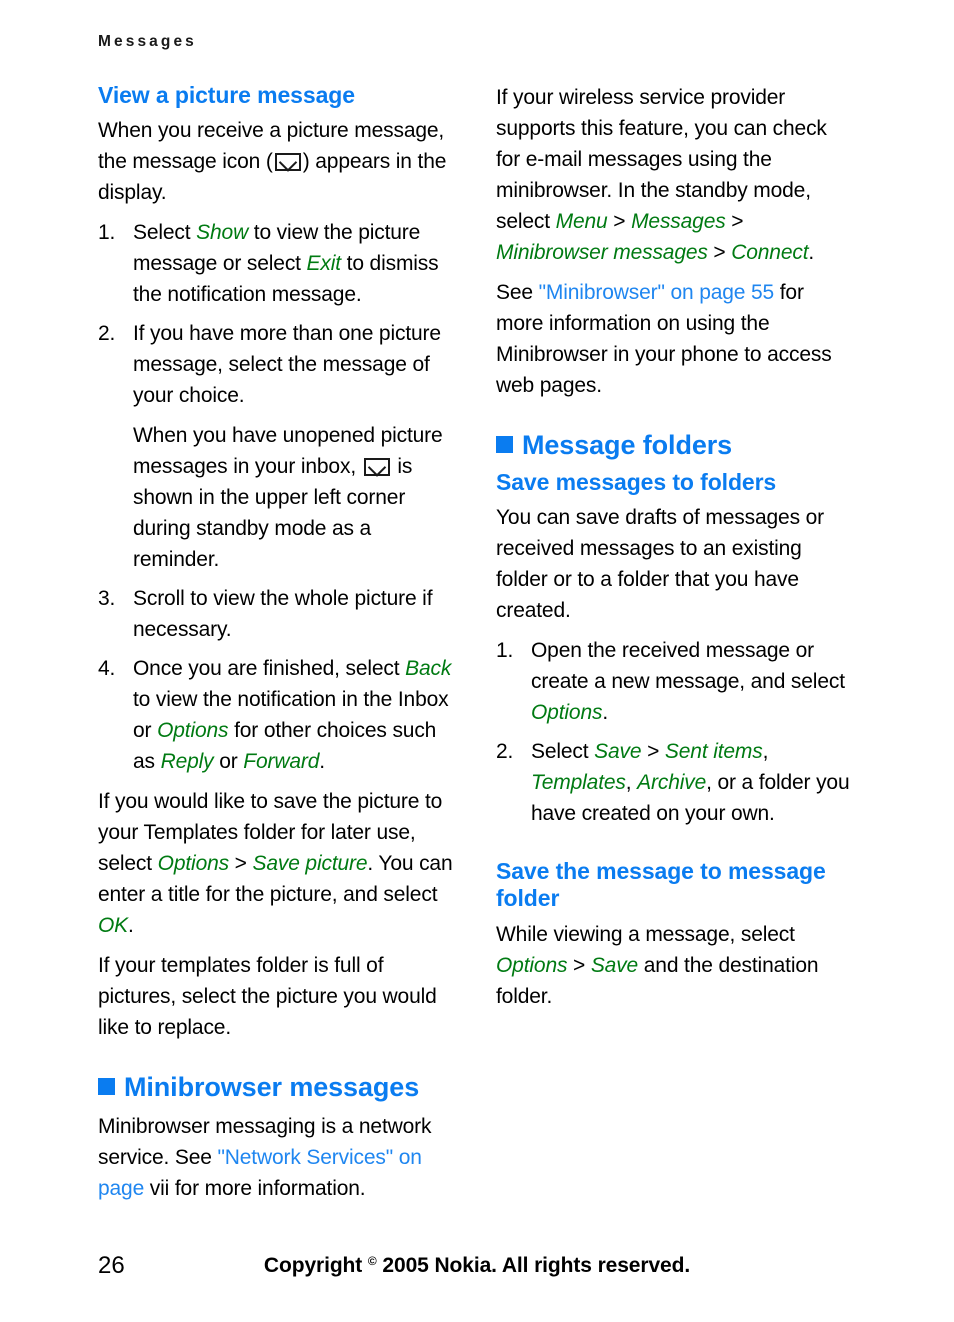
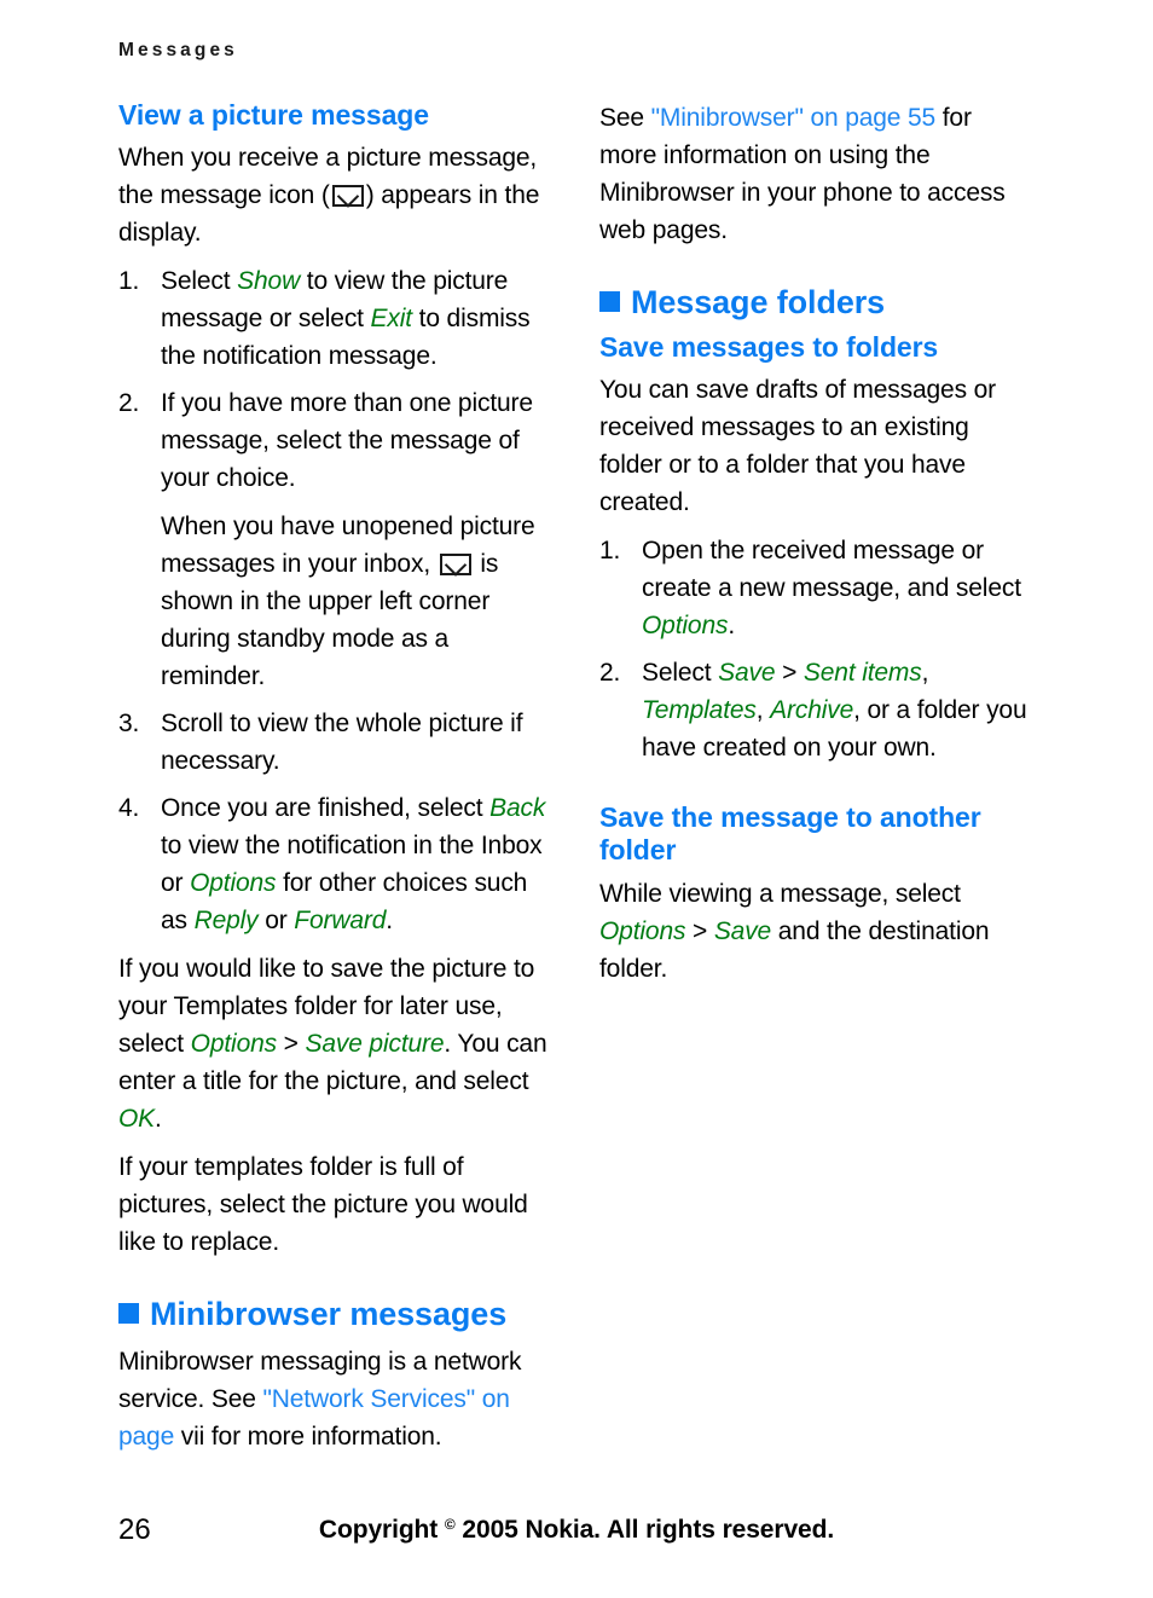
  Messages
  View a picture message
  When you receive a picture message, the message icon ( ) appears in the display.
  1.
  Select Show to view the picture message or select Exit to dismiss the notification message.
  2.
  If you have more than one picture message, select the message of your choice.
  When you have unopened picture messages in your inbox, is shown in the upper left corner during standby mode as a reminder.
  3.
  Scroll to view the whole picture if necessary.
  4.
  Once you are finished, select Back to view the notification in the Inbox or Options for other choices such as Reply or Forward.
  If you would like to save the picture to your Templates folder for later use, select Options > Save picture. You can enter a title for the picture, and select OK.
  If your templates folder is full of pictures, select the picture you would like to replace.
  Minibrowser messages
  Minibrowser messaging is a network service. See "Network Services" on page vii for more information.
- If your wireless service provider supports this feature, you can check for e-mail messages using the minibrowser. In the standby mode, select Menu > Messages > Minibrowser messages > Connect.
  See "Minibrowser" on page 55 for more information on using the Minibrowser in your phone to access web pages.
  Message folders
  Save messages to folders
  You can save drafts of messages or received messages to an existing folder or to a folder that you have created.
  1.
  Open the received message or create a new message, and select Options.
  2.
  Select Save > Sent items, Templates, Archive, or a folder you have created on your own.
- Save the message to message folder
+ Save the message to another folder
  While viewing a message, select Options > Save and the destination folder.
  26
  Copyright © 2005 Nokia. All rights reserved.
